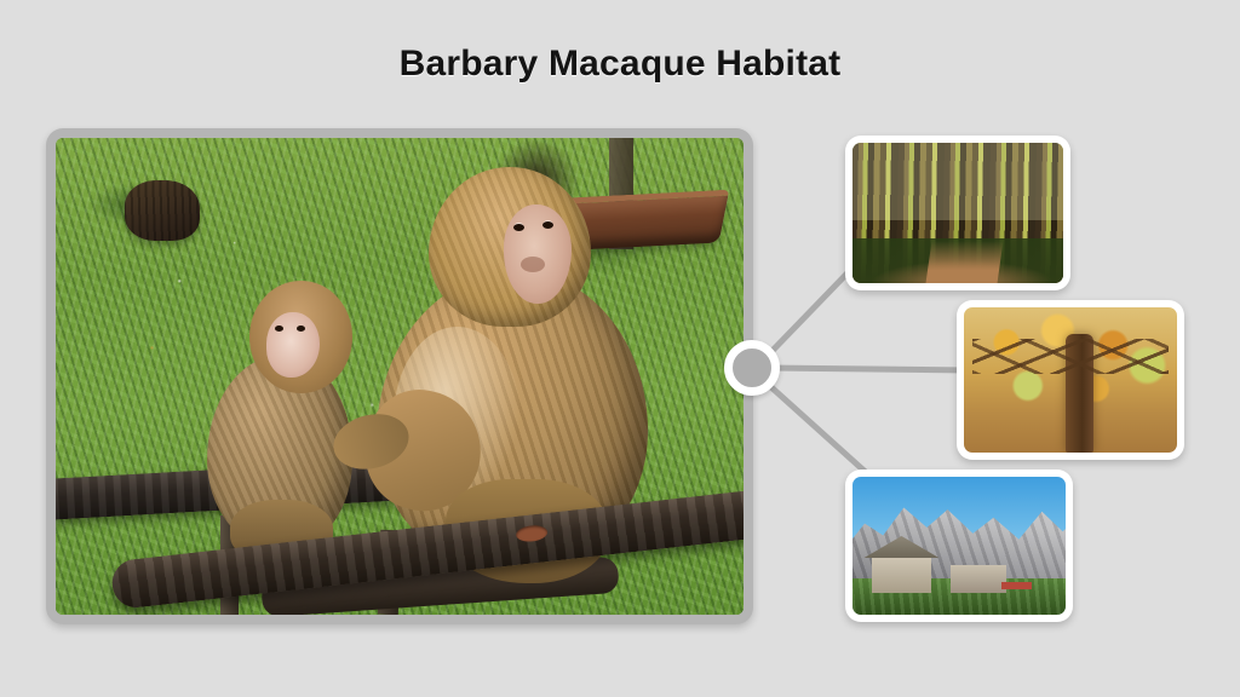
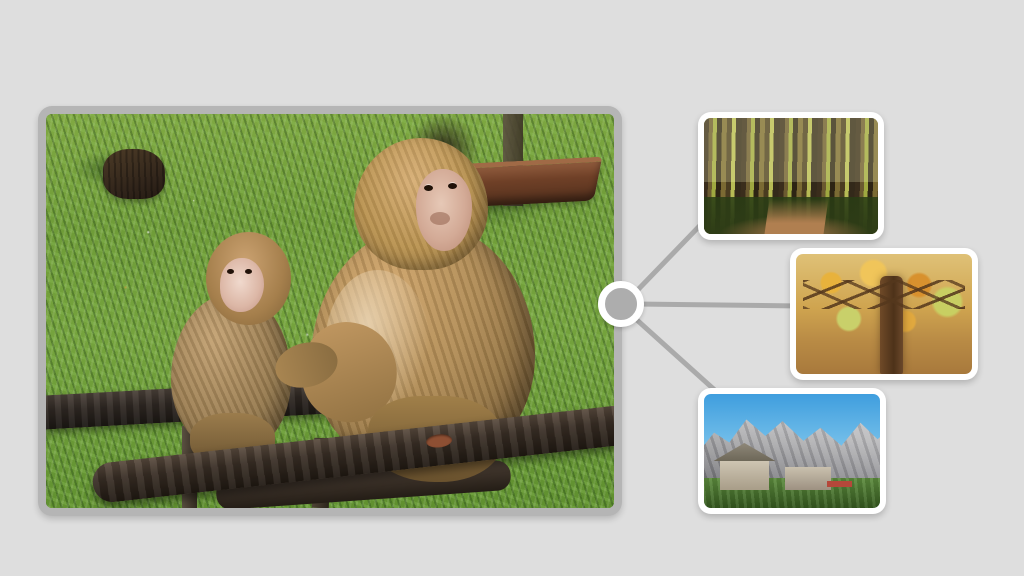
- Barbary Macaque Habitat
